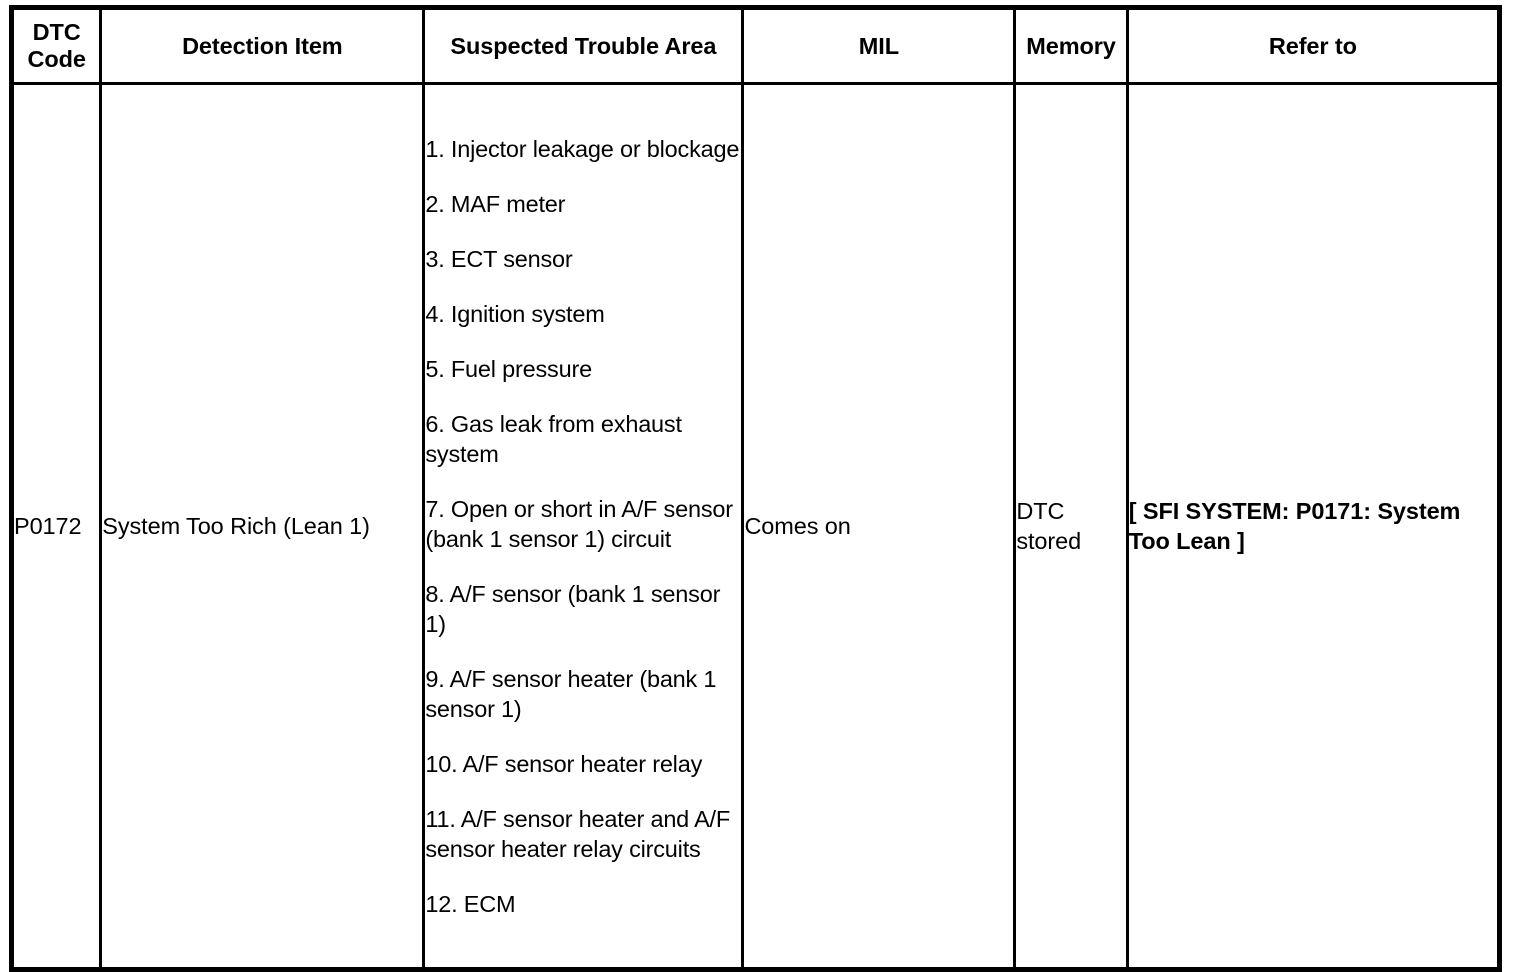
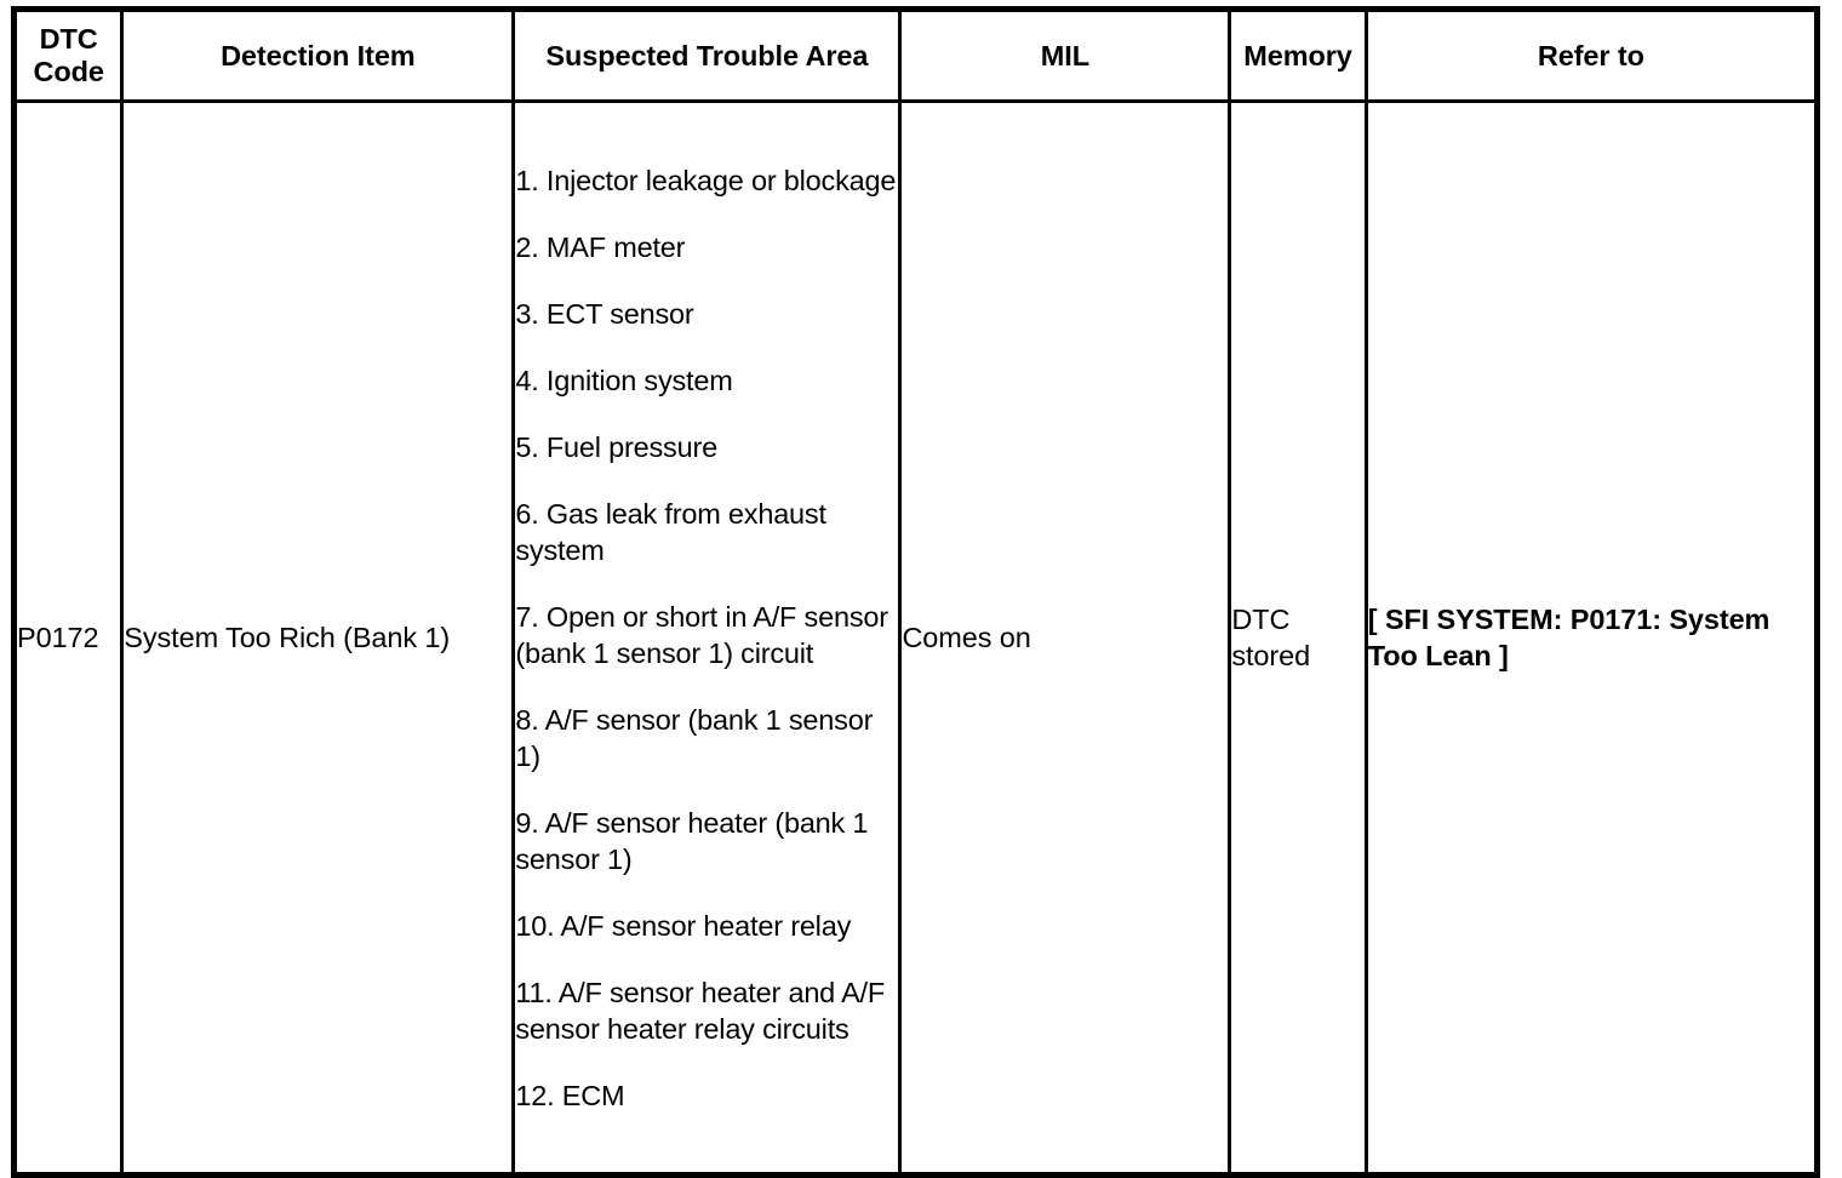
  DTC Code	Detection Item	Suspected Trouble Area	MIL	Memory	Refer to
- P0172	System Too Rich (Lean 1)	1. Injector leakage or blockage 2. MAF meter 3. ECT sensor 4. Ignition system 5. Fuel pressure 6. Gas leak from exhaust system 7. Open or short in A/F sensor (bank 1 sensor 1) circuit 8. A/F sensor (bank 1 sensor 1) 9. A/F sensor heater (bank 1 sensor 1) 10. A/F sensor heater relay 11. A/F sensor heater and A/F sensor heater relay circuits 12. ECM	Comes on	DTC stored	[ SFI SYSTEM: P0171: System Too Lean ]
+ P0172	System Too Rich (Bank 1)	1. Injector leakage or blockage 2. MAF meter 3. ECT sensor 4. Ignition system 5. Fuel pressure 6. Gas leak from exhaust system 7. Open or short in A/F sensor (bank 1 sensor 1) circuit 8. A/F sensor (bank 1 sensor 1) 9. A/F sensor heater (bank 1 sensor 1) 10. A/F sensor heater relay 11. A/F sensor heater and A/F sensor heater relay circuits 12. ECM	Comes on	DTC stored	[ SFI SYSTEM: P0171: System Too Lean ]
